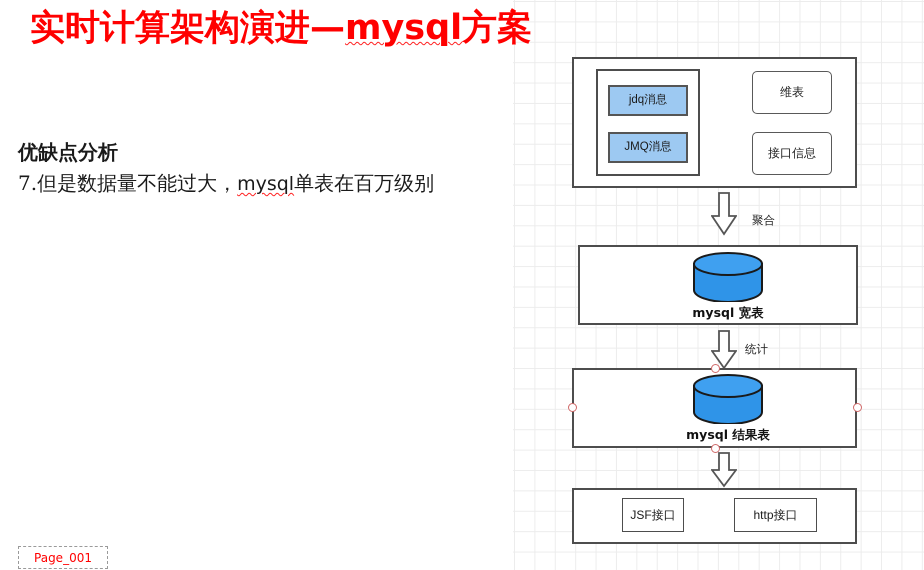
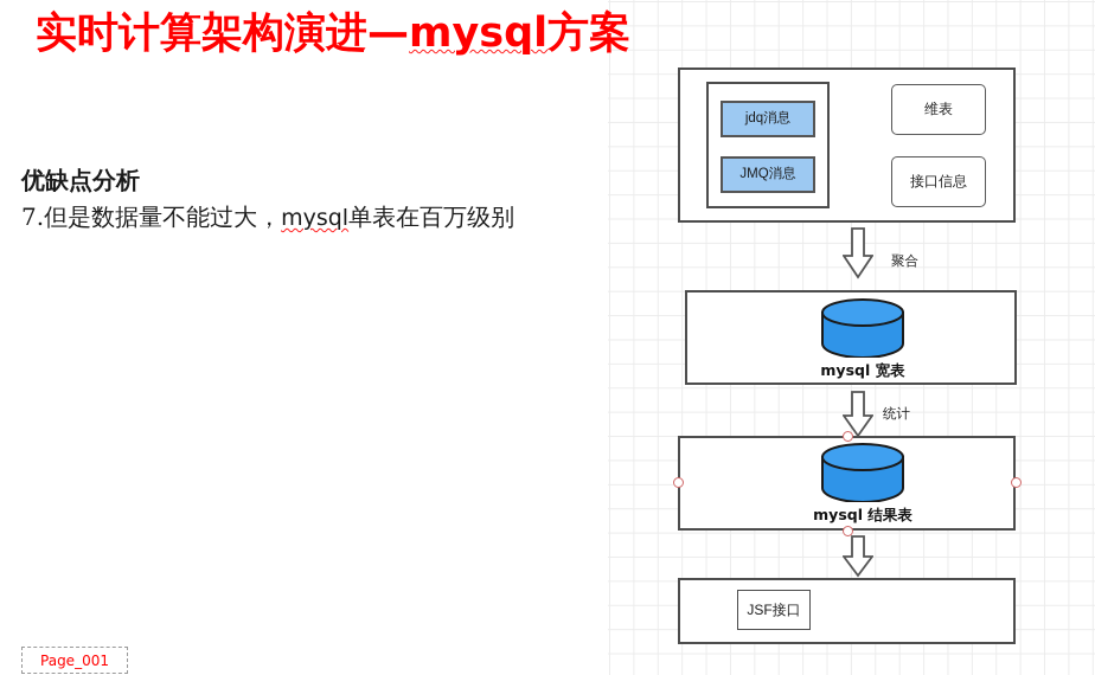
  实时计算架构演进—mysql方案
  优缺点分析
  7.但是数据量不能过大，mysql单表在百万级别
  Page_001
  jdq消息
  JMQ消息
  维表
  接口信息
  聚合
  mysql 宽表
  统计
  mysql 结果表
  JSF接口
- http接口
